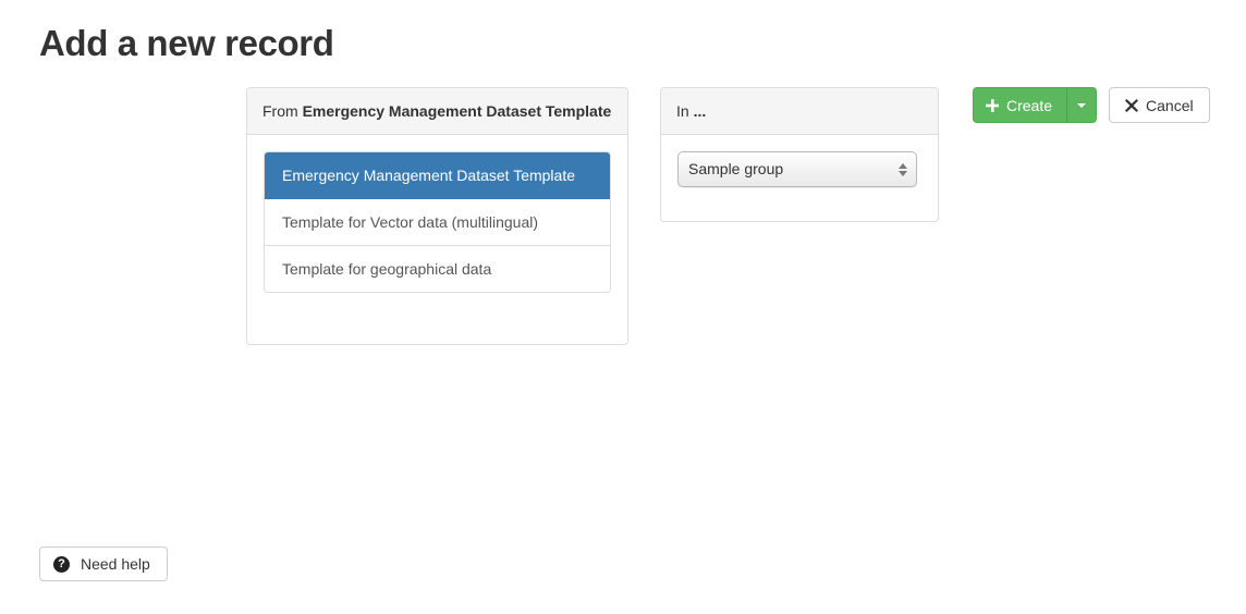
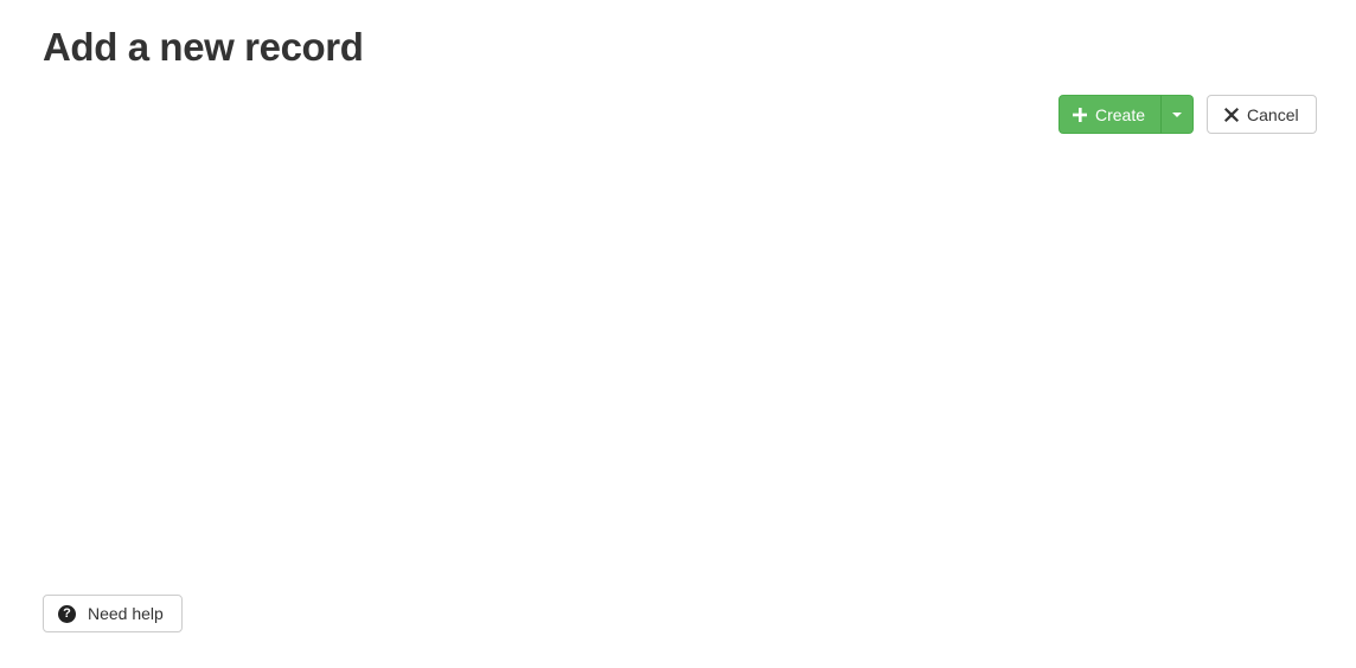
  Add a new record
- From Emergency Management Dataset Template
- Emergency Management Dataset Template
- Template for Vector data (multilingual)
- Template for geographical data
- In ...
- Sample group
  Create
  Cancel
  ?
  Need help
